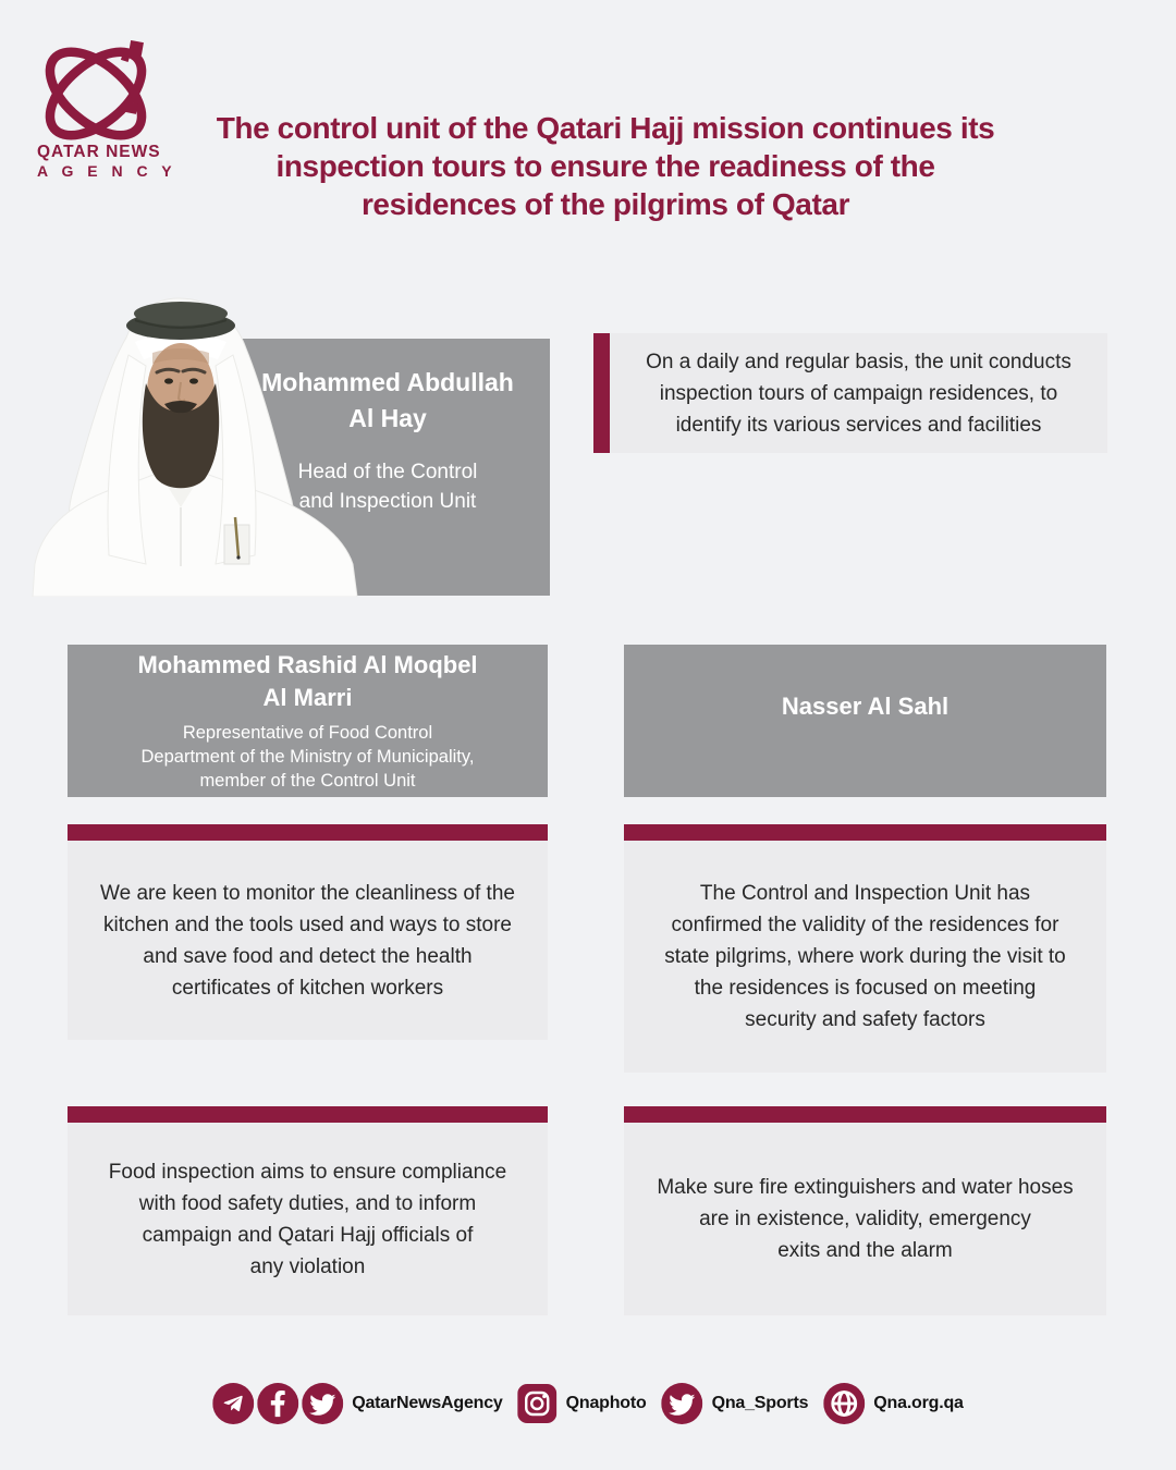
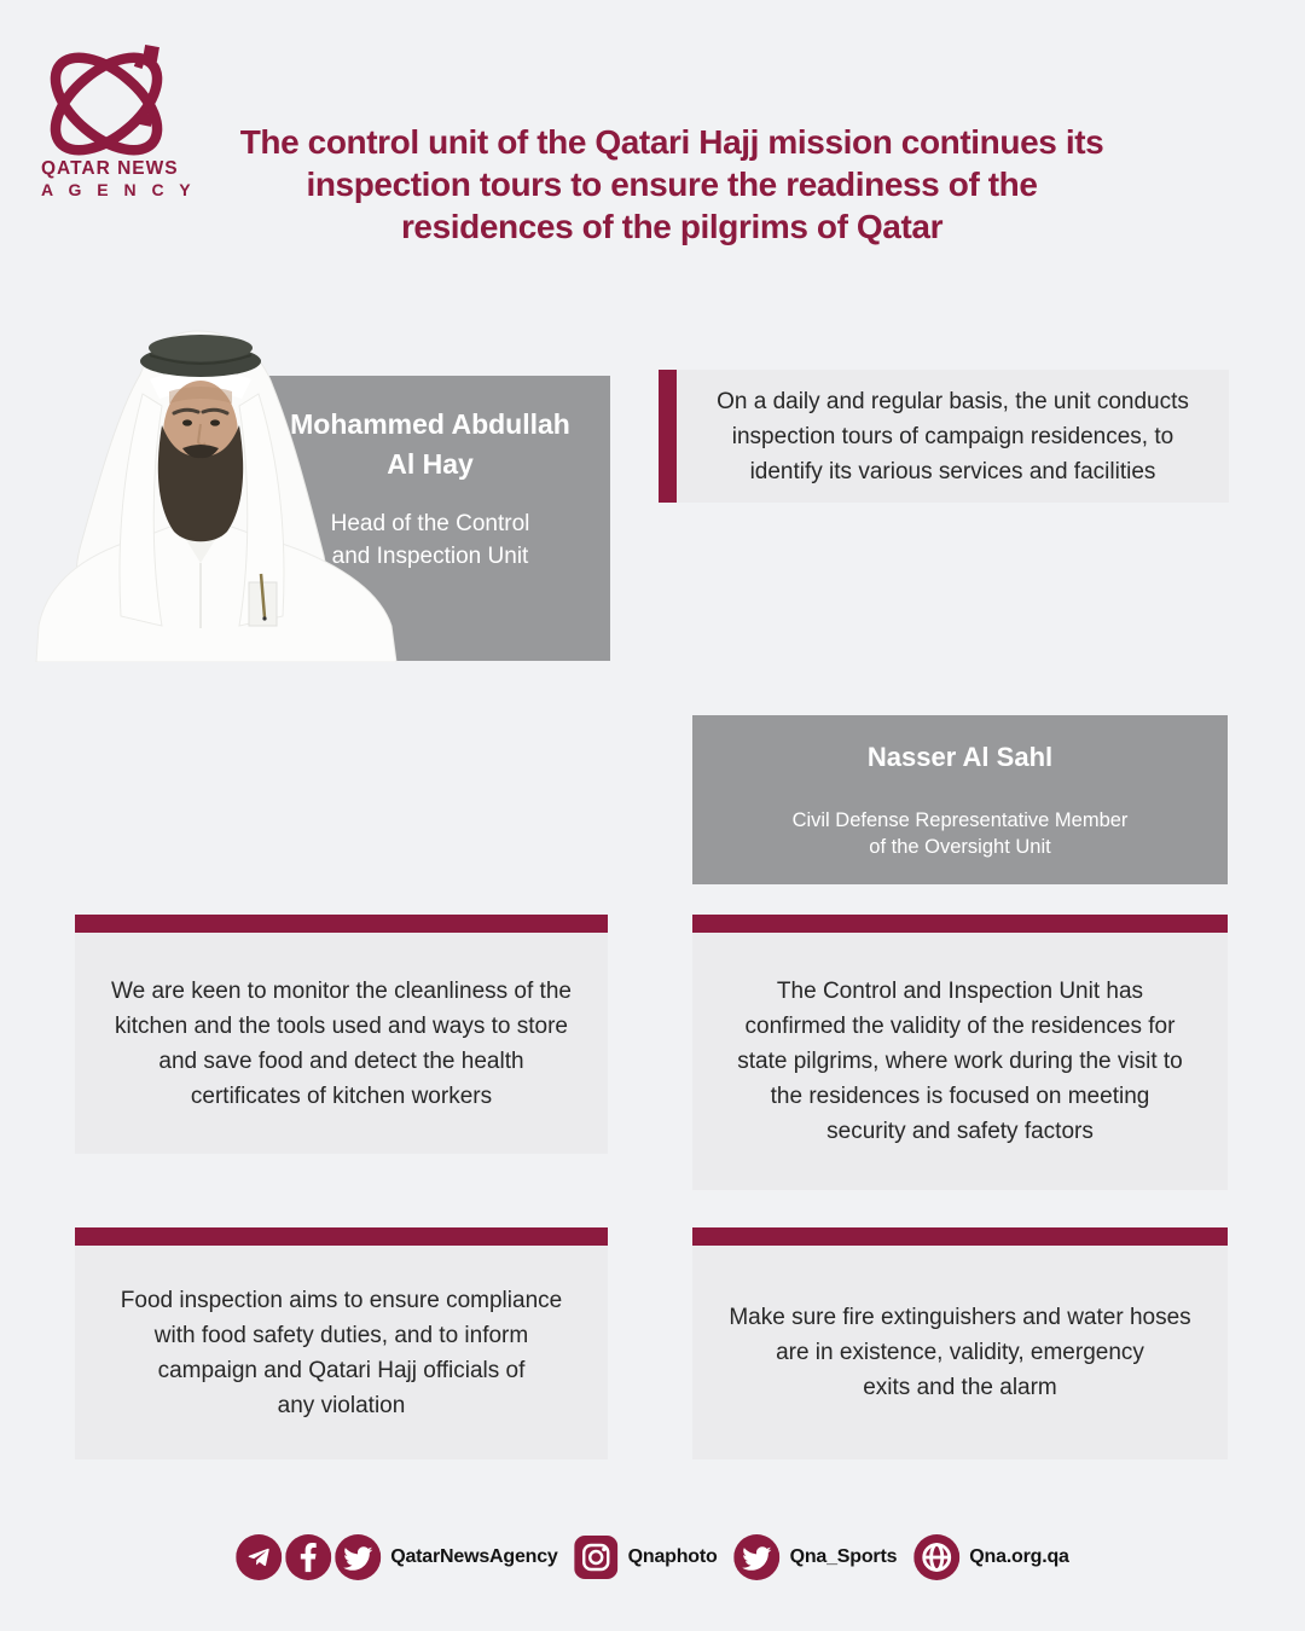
  QATAR NEWS
  A G E N C Y
  The control unit of the Qatari Hajj mission continues its
  inspection tours to ensure the readiness of the
  residences of the pilgrims of Qatar
  Mohammed Abdullah
  Al Hay
  Head of the Control
  and Inspection Unit
  On a daily and regular basis, the unit conducts
  inspection tours of campaign residences, to
  identify its various services and facilities
- Mohammed Rashid Al Moqbel
- Al Marri
- Representative of Food Control
- Department of the Ministry of Municipality,
- member of the Control Unit
  Nasser Al Sahl
+ Civil Defense Representative Member
+ of the Oversight Unit
  We are keen to monitor the cleanliness of the
  kitchen and the tools used and ways to store
  and save food and detect the health
  certificates of kitchen workers
  The Control and Inspection Unit has
  confirmed the validity of the residences for
  state pilgrims, where work during the visit to
  the residences is focused on meeting
  security and safety factors
  Food inspection aims to ensure compliance
  with food safety duties, and to inform
  campaign and Qatari Hajj officials of
  any violation
  Make sure fire extinguishers and water hoses
  are in existence, validity, emergency
  exits and the alarm
  QatarNewsAgency
  Qnaphoto
  Qna_Sports
  Qna.org.qa
